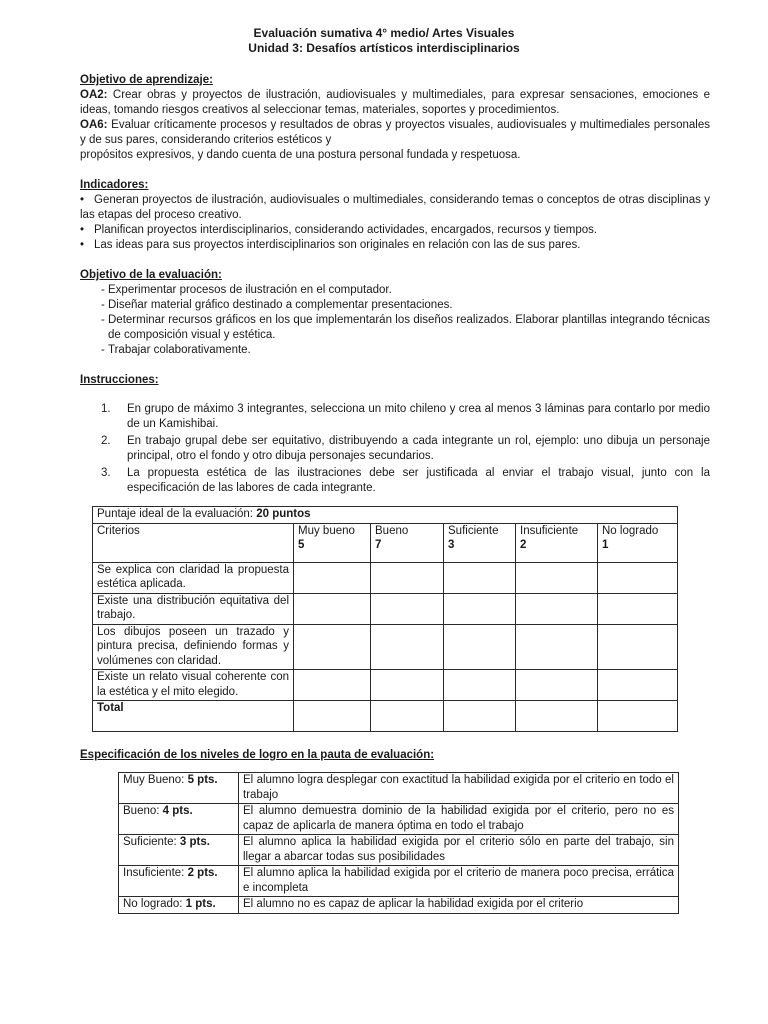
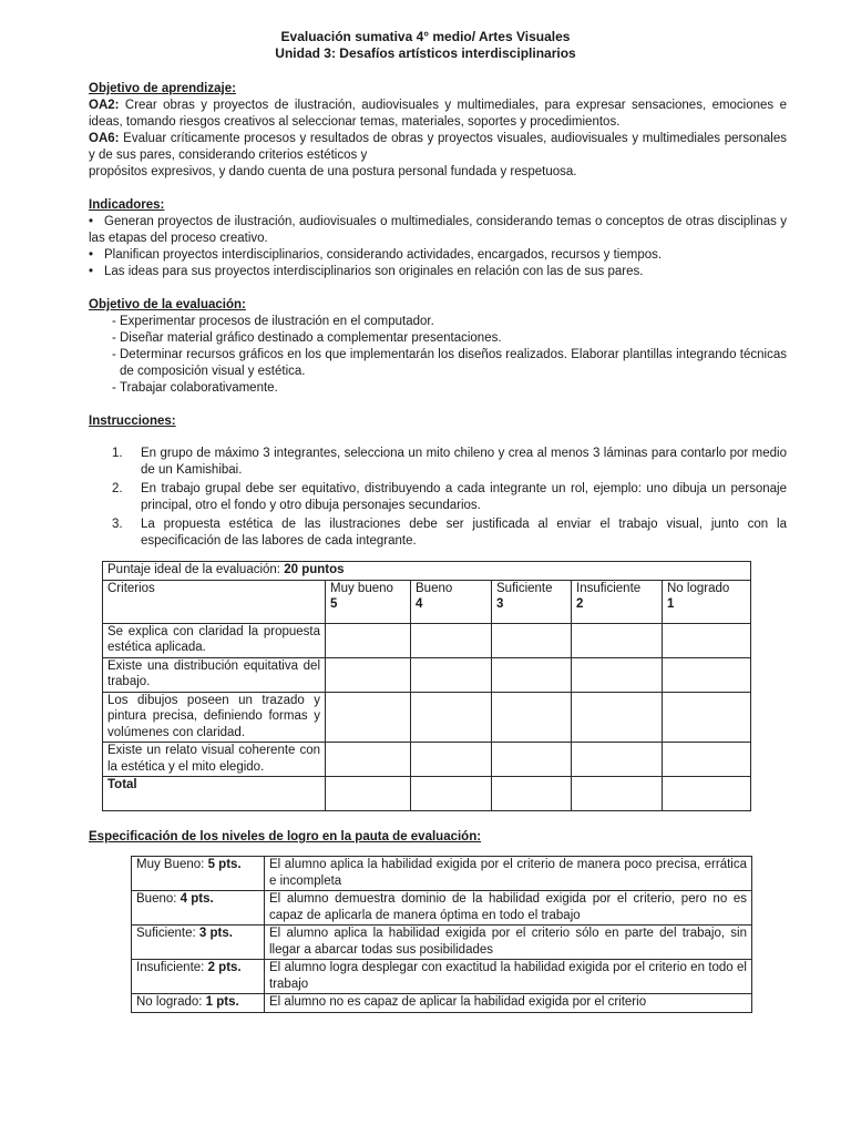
  Evaluación sumativa 4° medio/ Artes Visuales
  Unidad 3: Desafíos artísticos interdisciplinarios
  Objetivo de aprendizaje:
  OA2: Crear obras y proyectos de ilustración, audiovisuales y multimediales, para expresar sensaciones, emociones e ideas, tomando riesgos creativos al seleccionar temas, materiales, soportes y procedimientos.
  OA6: Evaluar críticamente procesos y resultados de obras y proyectos visuales, audiovisuales y multimediales personales y de sus pares, considerando criterios estéticos y
  propósitos expresivos, y dando cuenta de una postura personal fundada y respetuosa.
  Indicadores:
  • Generan proyectos de ilustración, audiovisuales o multimediales, considerando temas o conceptos de otras disciplinas y las etapas del proceso creativo.
  • Planifican proyectos interdisciplinarios, considerando actividades, encargados, recursos y tiempos.
  • Las ideas para sus proyectos interdisciplinarios son originales en relación con las de sus pares.
  Objetivo de la evaluación:
  -
  Experimentar procesos de ilustración en el computador.
  -
  Diseñar material gráfico destinado a complementar presentaciones.
  -
  Determinar recursos gráficos en los que implementarán los diseños realizados. Elaborar plantillas integrando técnicas de composición visual y estética.
  -
  Trabajar colaborativamente.
  Instrucciones:
  1.
  En grupo de máximo 3 integrantes, selecciona un mito chileno y crea al menos 3 láminas para contarlo por medio de un Kamishibai.
  2.
  En trabajo grupal debe ser equitativo, distribuyendo a cada integrante un rol, ejemplo: uno dibuja un personaje principal, otro el fondo y otro dibuja personajes secundarios.
  3.
  La propuesta estética de las ilustraciones debe ser justificada al enviar el trabajo visual, junto con la especificación de las labores de cada integrante.
  Puntaje ideal de la evaluación: 20 puntos
- Criterios	Muy bueno5	Bueno7	Suficiente3	Insuficiente2	No logrado1
+ Criterios	Muy bueno5	Bueno4	Suficiente3	Insuficiente2	No logrado1
  Se explica con claridad la propuesta estética aplicada.
  Existe una distribución equitativa del trabajo.
  Los dibujos poseen un trazado y pintura precisa, definiendo formas y volúmenes con claridad.
  Existe un relato visual coherente con la estética y el mito elegido.
  Total
  Especificación de los niveles de logro en la pauta de evaluación:
- Muy Bueno: 5 pts.	El alumno logra desplegar con exactitud la habilidad exigida por el criterio en todo el trabajo
+ Muy Bueno: 5 pts.	El alumno aplica la habilidad exigida por el criterio de manera poco precisa, errática e incompleta
  Bueno: 4 pts.	El alumno demuestra dominio de la habilidad exigida por el criterio, pero no es capaz de aplicarla de manera óptima en todo el trabajo
  Suficiente: 3 pts.	El alumno aplica la habilidad exigida por el criterio sólo en parte del trabajo, sin llegar a abarcar todas sus posibilidades
- Insuficiente: 2 pts.	El alumno aplica la habilidad exigida por el criterio de manera poco precisa, errática e incompleta
+ Insuficiente: 2 pts.	El alumno logra desplegar con exactitud la habilidad exigida por el criterio en todo el trabajo
  No logrado: 1 pts.	El alumno no es capaz de aplicar la habilidad exigida por el criterio
